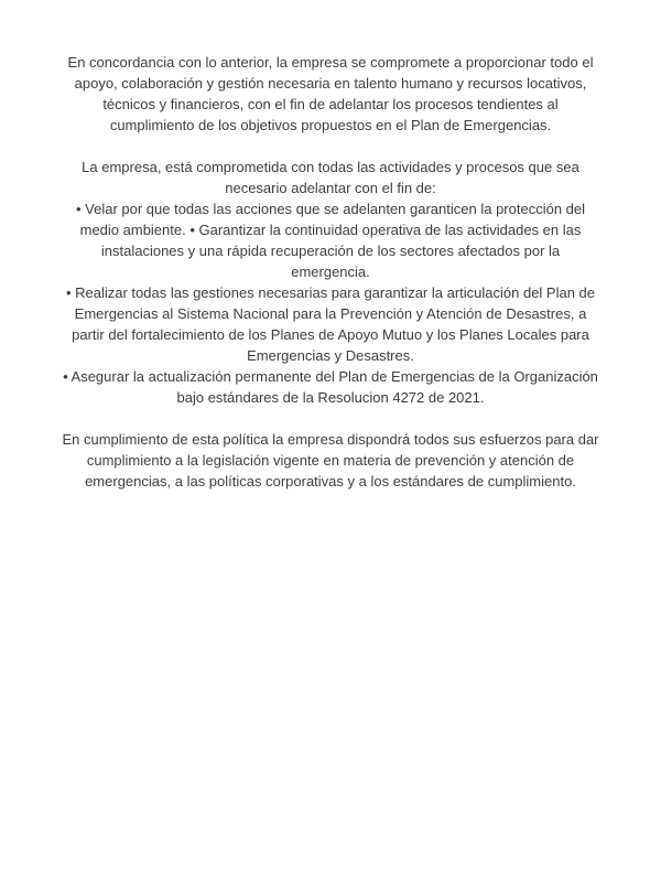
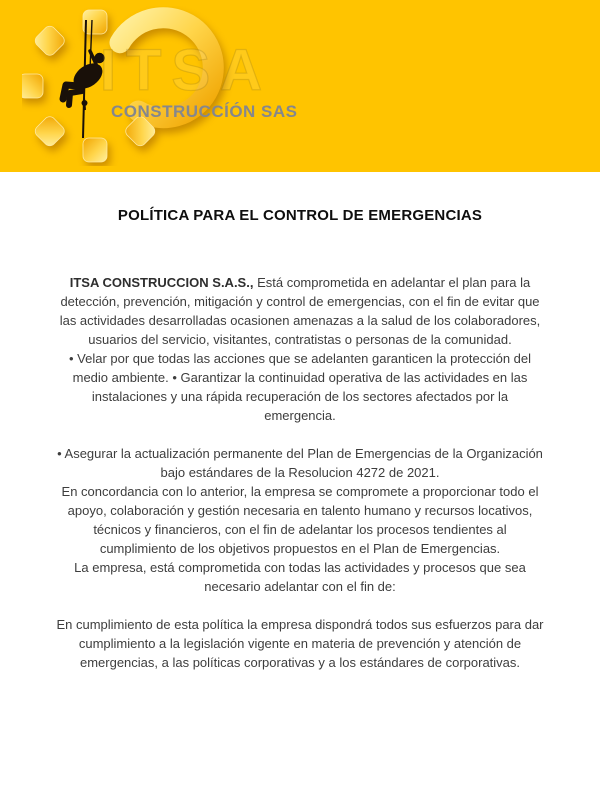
+ ITSA
+ CONSTRUCCÍÓN SAS
+ POLÍTICA PARA EL CONTROL DE EMERGENCIAS
+ ITSA CONSTRUCCION S.A.S., Está comprometida en adelantar el plan para la detección, prevención, mitigación y control de emergencias, con el fin de evitar que las actividades desarrolladas ocasionen amenazas a la salud de los colaboradores, usuarios del servicio, visitantes, contratistas o personas de la comunidad.
- En concordancia con lo anterior, la empresa se compromete a proporcionar todo el apoyo, colaboración y gestión necesaria en talento humano y recursos locativos, técnicos y financieros, con el fin de adelantar los procesos tendientes al cumplimiento de los objetivos propuestos en el Plan de Emergencias.
+ • Velar por que todas las acciones que se adelanten garanticen la protección del medio ambiente. • Garantizar la continuidad operativa de las actividades en las instalaciones y una rápida recuperación de los sectores afectados por la emergencia.
- La empresa, está comprometida con todas las actividades y procesos que sea necesario adelantar con el fin de:
+ • Asegurar la actualización permanente del Plan de Emergencias de la Organización bajo estándares de la Resolucion 4272 de 2021.
- • Velar por que todas las acciones que se adelanten garanticen la protección del medio ambiente. • Garantizar la continuidad operativa de las actividades en las instalaciones y una rápida recuperación de los sectores afectados por la emergencia.
+ En concordancia con lo anterior, la empresa se compromete a proporcionar todo el apoyo, colaboración y gestión necesaria en talento humano y recursos locativos, técnicos y financieros, con el fin de adelantar los procesos tendientes al cumplimiento de los objetivos propuestos en el Plan de Emergencias.
- • Realizar todas las gestiones necesarias para garantizar la articulación del Plan de Emergencias al Sistema Nacional para la Prevención y Atención de Desastres, a partir del fortalecimiento de los Planes de Apoyo Mutuo y los Planes Locales para Emergencias y Desastres.
- • Asegurar la actualización permanente del Plan de Emergencias de la Organización bajo estándares de la Resolucion 4272 de 2021.
+ La empresa, está comprometida con todas las actividades y procesos que sea necesario adelantar con el fin de:
- En cumplimiento de esta política la empresa dispondrá todos sus esfuerzos para dar cumplimiento a la legislación vigente en materia de prevención y atención de emergencias, a las políticas corporativas y a los estándares de cumplimiento.
+ En cumplimiento de esta política la empresa dispondrá todos sus esfuerzos para dar cumplimiento a la legislación vigente en materia de prevención y atención de emergencias, a las políticas corporativas y a los estándares de corporativas.
